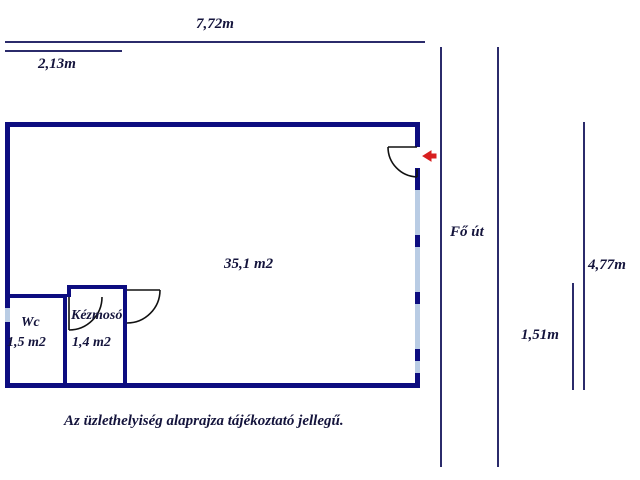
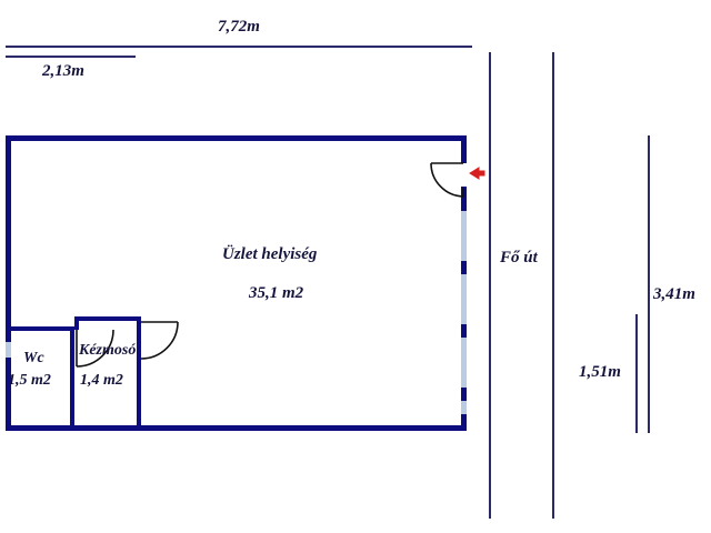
  7,72m
  2,13m
  Fő út
- 4,77m
+ 3,41m
  1,51m
+ Üzlet helyiség
  35,1 m2
  Wc
  1,5 m2
  Kézmosó
  1,4 m2
- Az üzlethelyiség alaprajza tájékoztató jellegű.
